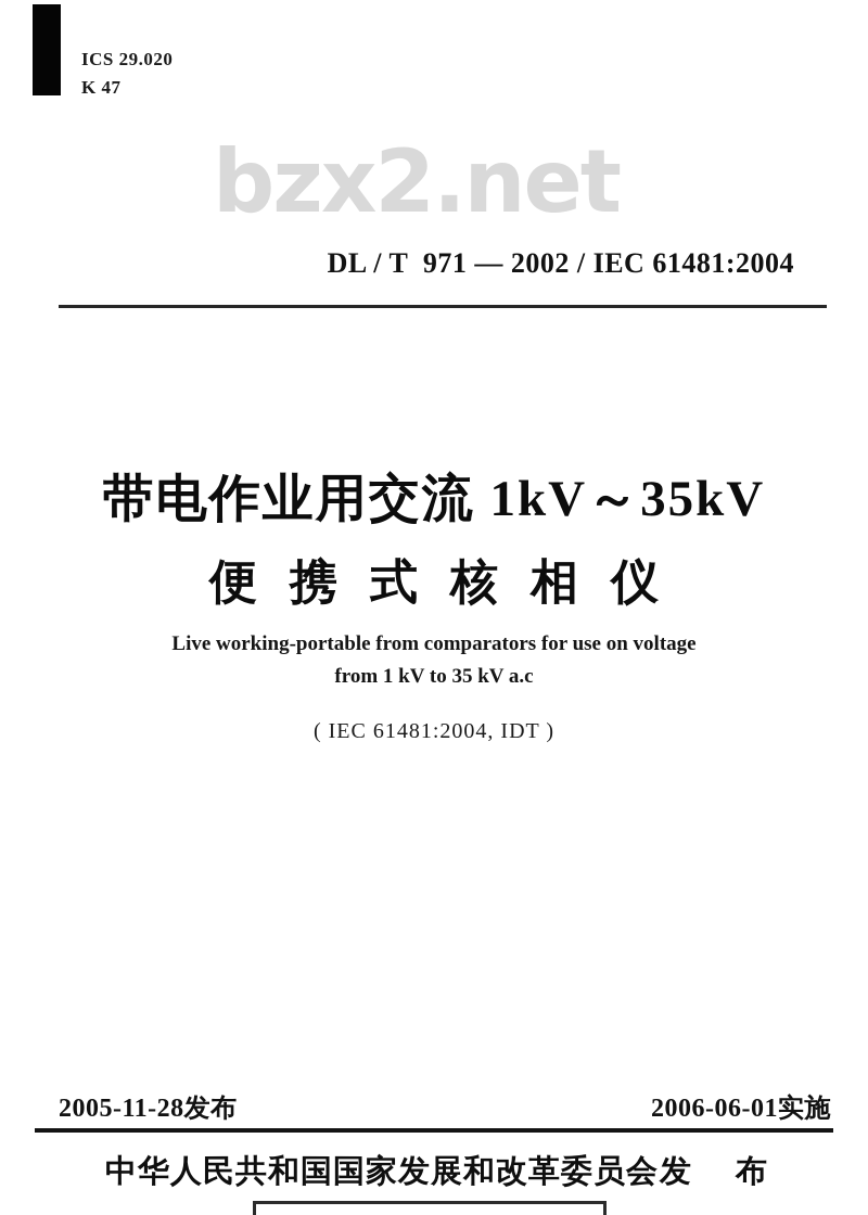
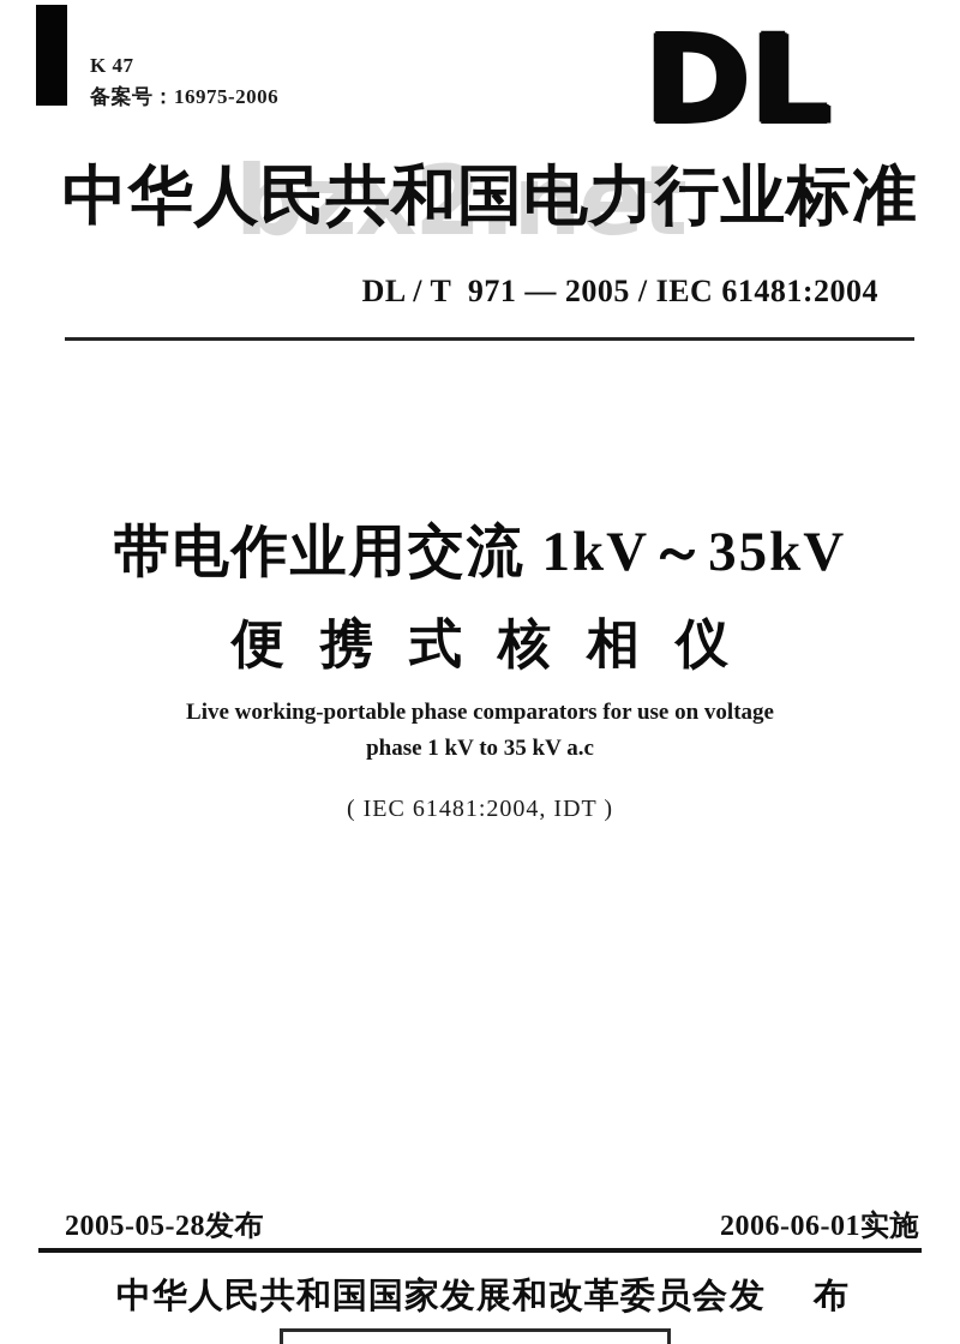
- ICS 29.020
  K 47
+ 备案号：16975-2006
+ DL
  bzx2.net
+ 中华人民共和国电力行业标准
- DL / T 971 — 2002 / IEC 61481:2004
+ DL / T 971 — 2005 / IEC 61481:2004
  带电作业用交流 1kV～35kV
  便携式核相仪
- Live working-portable from comparators for use on voltage
+ Live working-portable phase comparators for use on voltage
- from 1 kV to 35 kV a.c
+ phase 1 kV to 35 kV a.c
  ( IEC 61481:2004, IDT )
- 2005-11-28发布
+ 2005-05-28发布
  2006-06-01实施
  中华人民共和国国家发展和改革委员会
  发 布
